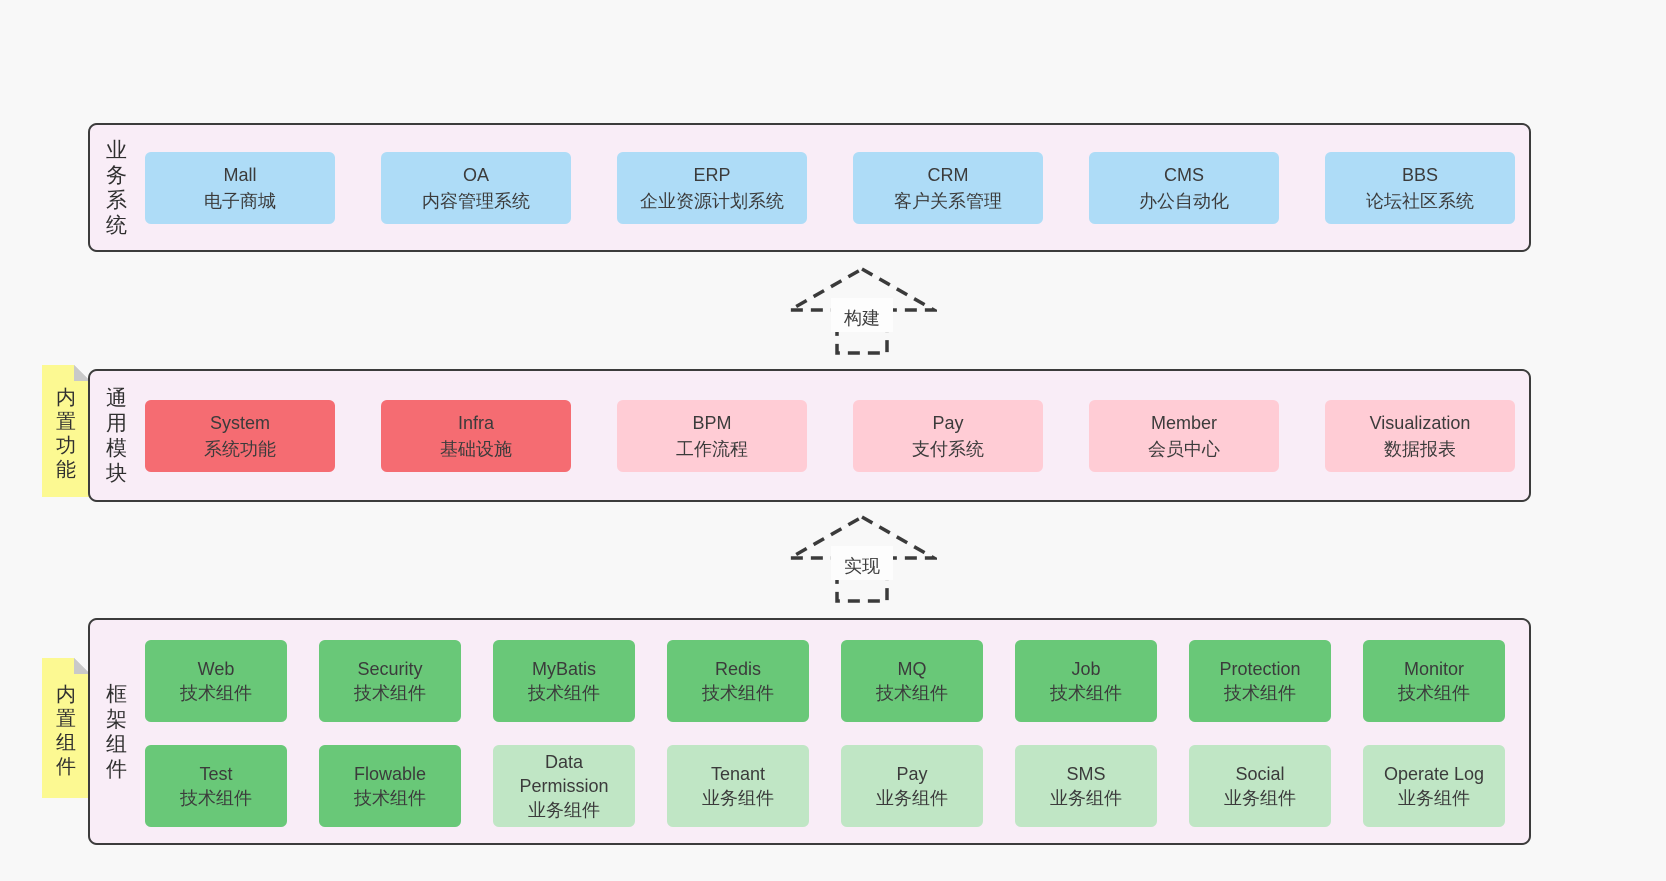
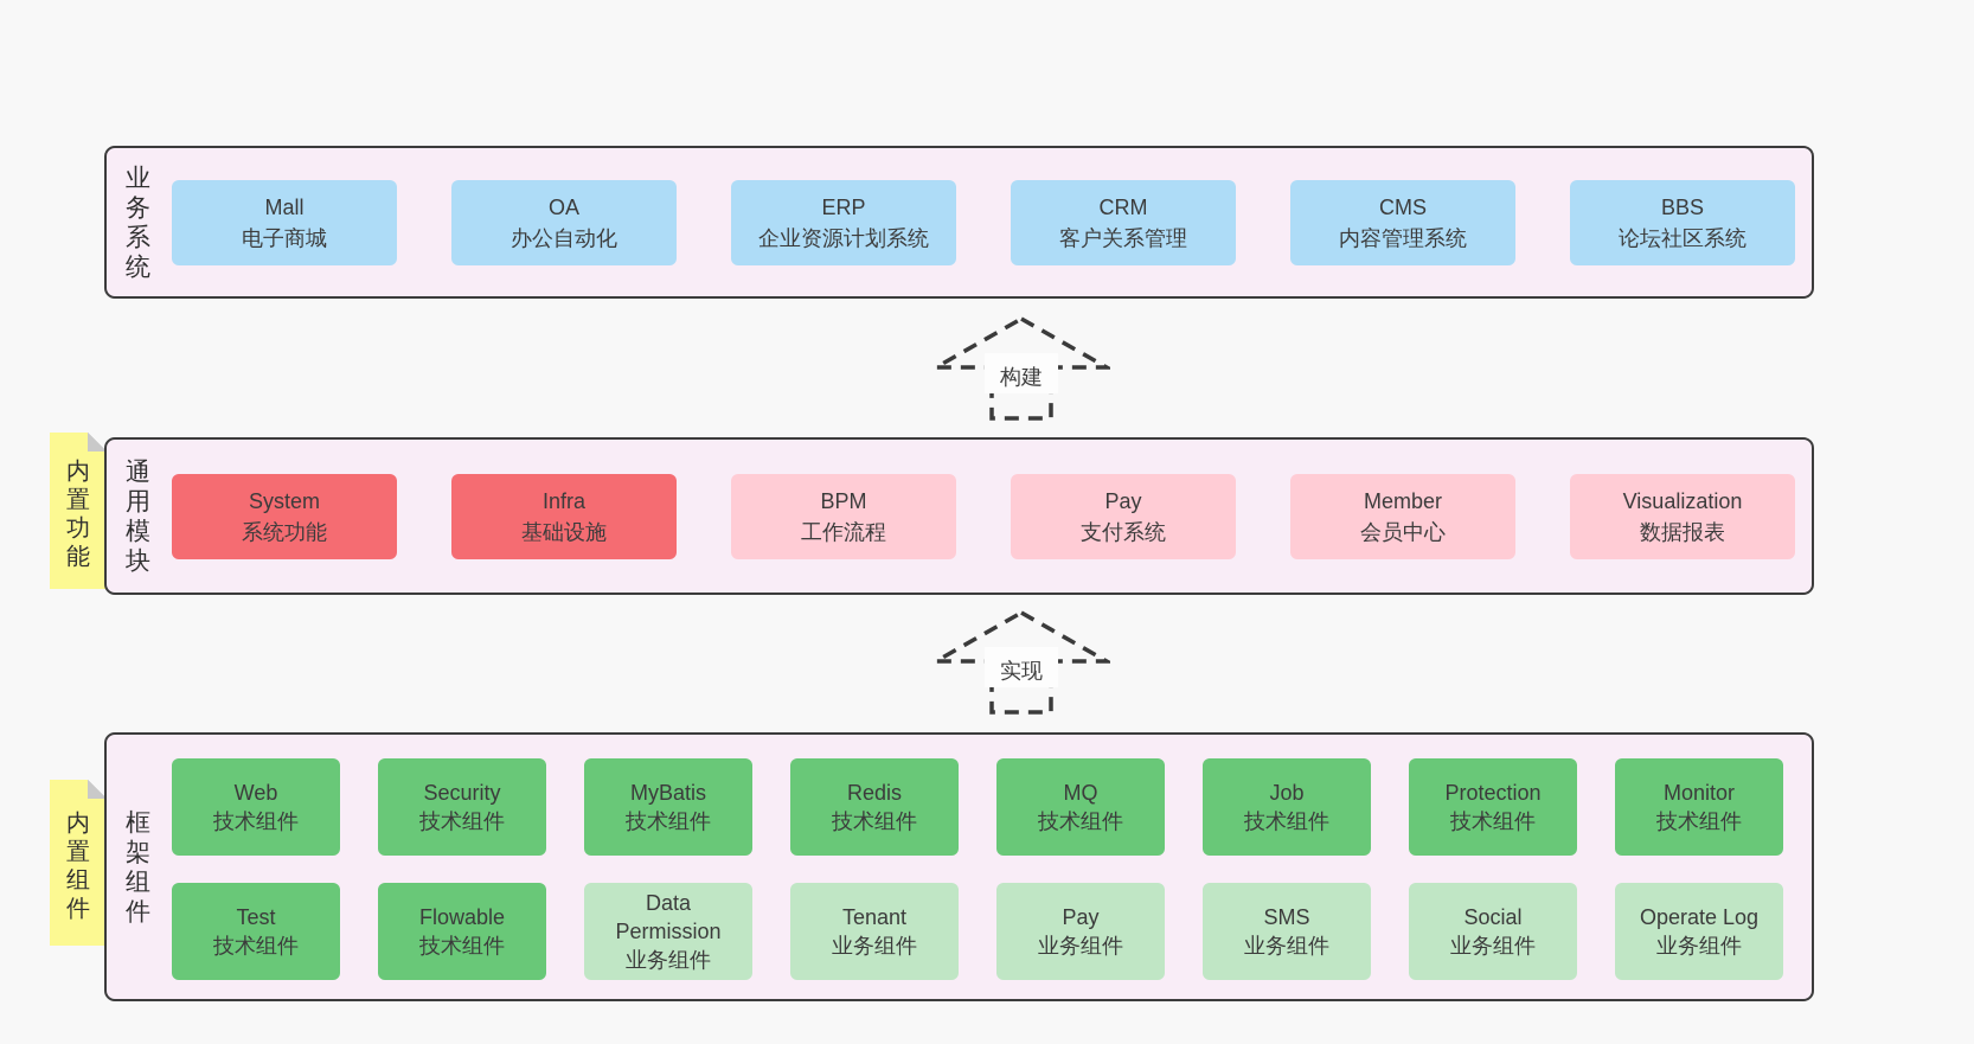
  业务系统
  Mall
  电子商城
  OA
- 内容管理系统
+ 办公自动化
  ERP
  企业资源计划系统
  CRM
  客户关系管理
  CMS
- 办公自动化
+ 内容管理系统
  BBS
  论坛社区系统
  构建
  内置功能
  通用模块
  System
  系统功能
  Infra
  基础设施
  BPM
  工作流程
  Pay
  支付系统
  Member
  会员中心
  Visualization
  数据报表
  实现
  内置组件
  框架组件
  Web
  技术组件
  Security
  技术组件
  MyBatis
  技术组件
  Redis
  技术组件
  MQ
  技术组件
  Job
  技术组件
  Protection
  技术组件
  Monitor
  技术组件
  Test
  技术组件
  Flowable
  技术组件
  Data Permission
  业务组件
  Tenant
  业务组件
  Pay
  业务组件
  SMS
  业务组件
  Social
  业务组件
  Operate Log
  业务组件
